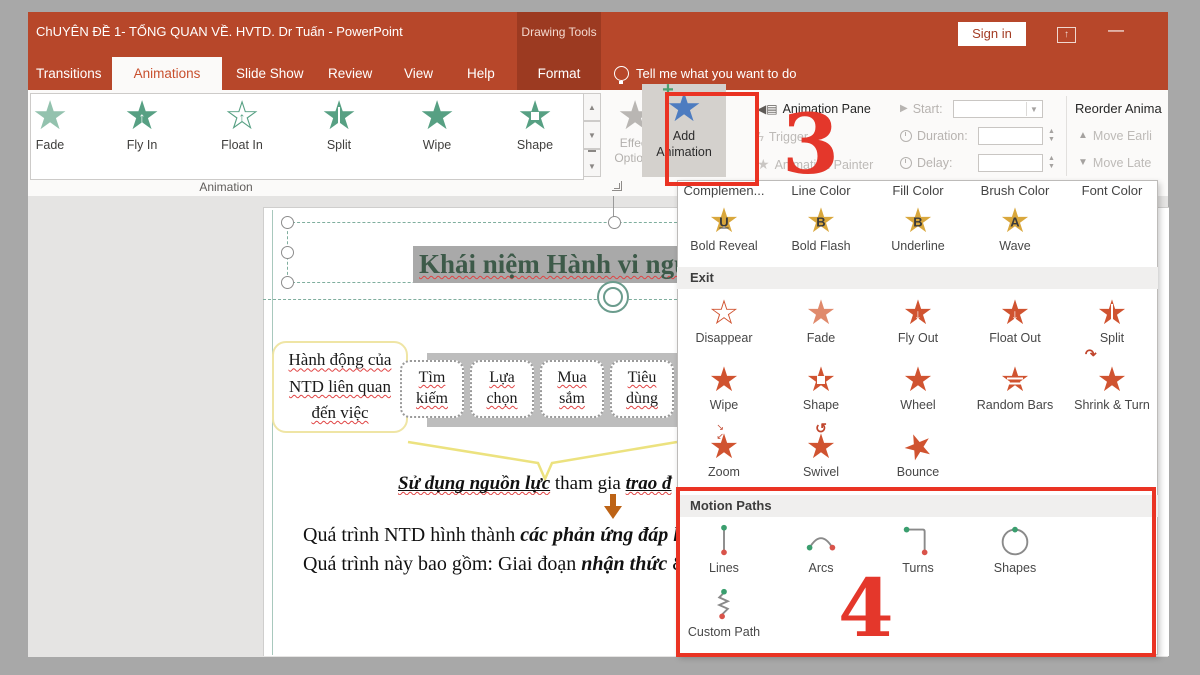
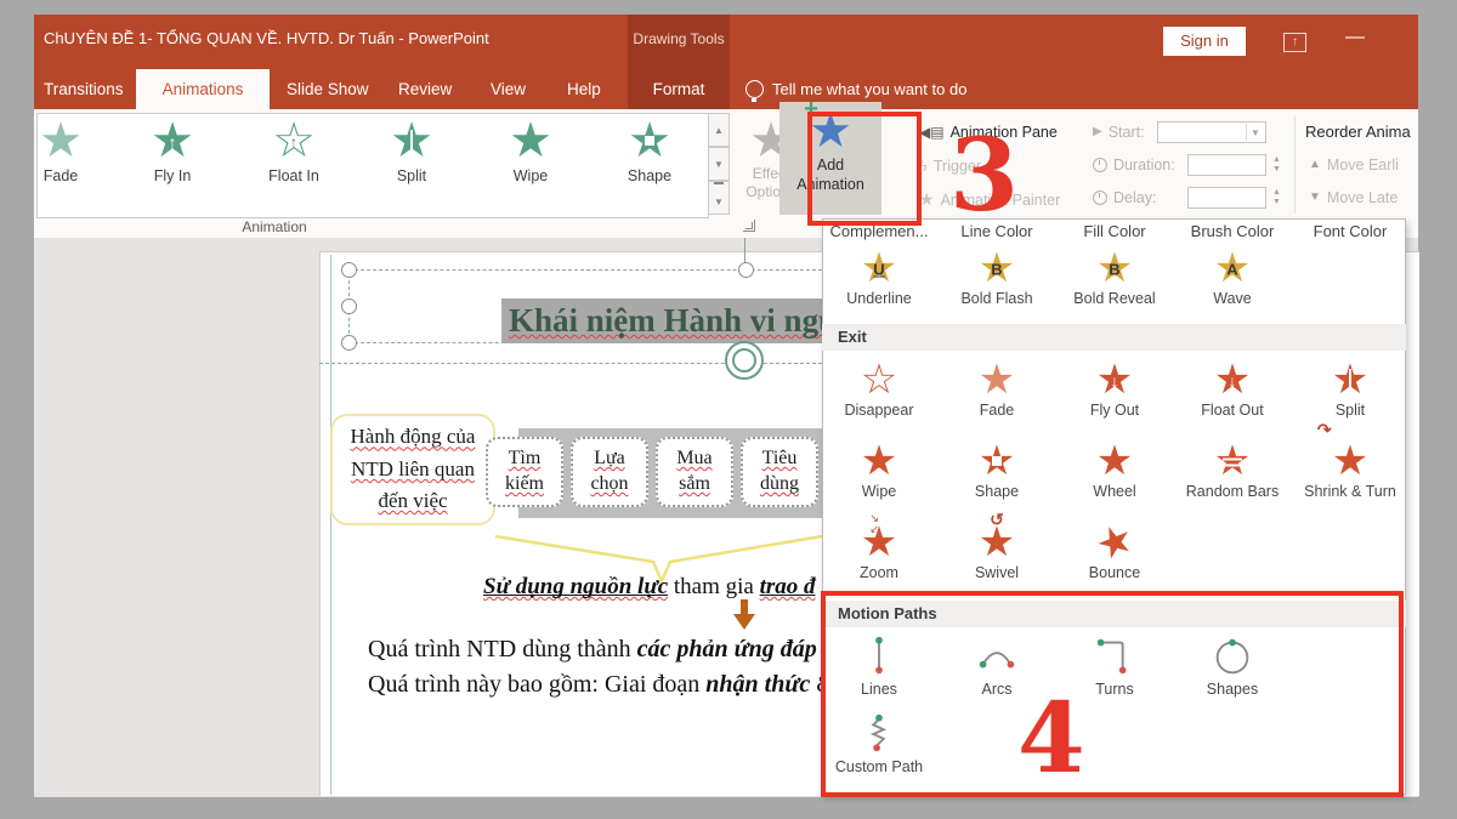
  ChUYÊN ĐỀ 1- TỔNG QUAN VỀ. HVTD. Dr Tuấn - PowerPoint
  Drawing Tools
  Sign in
  ↑
  —
  Transitions
  Animations
  Slide Show
  Review
  View
  Help
  Format
  Tell me what you want to do
  Fade
  Fly In
  Float In
  Split
  Wipe
  Shape
  ▲
  ▼
  ▼
  Optio
  Add
  Animation
  3
  ◀▤
  Animation Pane
  ϟ
  Trigger
  ★
  Animation Painter
  ▶
  Start:
  ▼
  Duration:
  Delay:
  Reorder Anima
  ▲
  Move Earli
  ▼
  Move Late
  Animation
  Khái niệm Hành vi ng
  Hành động của
  NTD liên quan
  đến việc
  Tìm
  kiếm
  Lựa
  chọn
  Mua
  sắm
  Tiêu
  dùng
  Sử dụng nguồn lực tham gia trao đ
- Quá trình NTD hình thành các phản ứng đáp
+ Quá trình NTD dùng thành các phản ứng đáp
  Quá trình này bao gồm: Giai đoạn nhận thức
  Complemen...
  Line Color
  Fill Color
  Brush Color
  Font Color
- Bold Reveal
+ Underline
  Bold Flash
- Underline
+ Bold Reveal
  Wave
  Exit
  Disappear
  Fade
  Fly Out
  Float Out
  Split
  Wipe
  Shape
  Wheel
  Random Bars
  Shrink & Turn
  Zoom
  Swivel
  Bounce
  Motion Paths
  Lines
  Arcs
  Turns
  Shapes
  Custom Path
  4
